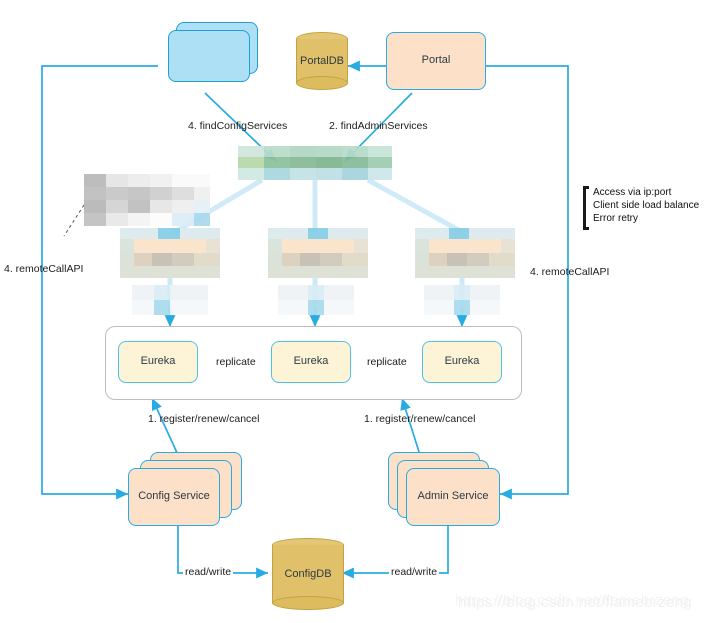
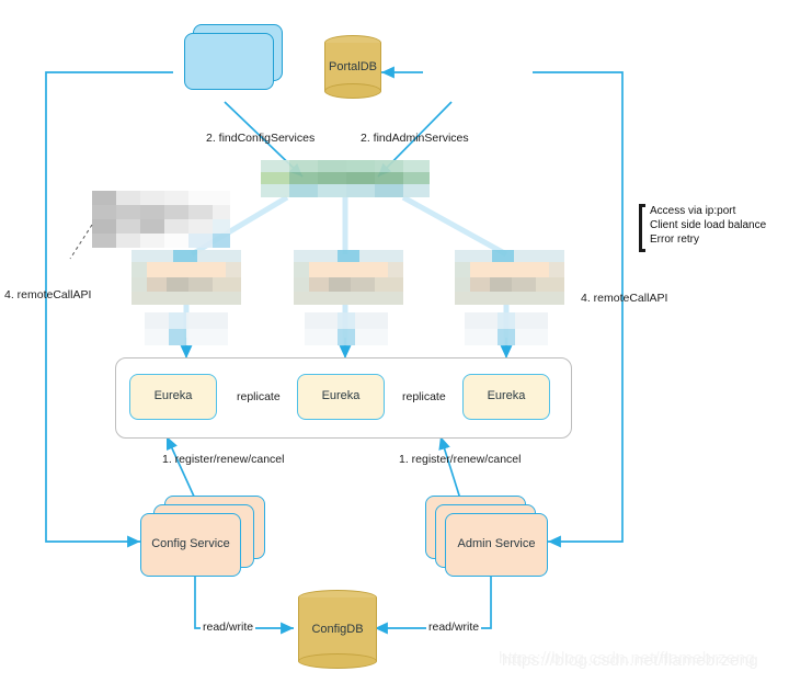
  PortalDB
- Portal
- 4. findConfigServices
+ 2. findConfigServices
  2. findAdminServices
  4. remoteCallAPI
  4. remoteCallAPI
  Access via ip:port
  Client side load balance
  Error retry
  Eureka
  Eureka
  Eureka
  replicate
  replicate
  1. register/renew/cancel
  1. register/renew/cancel
  Config Service
  Admin Service
  ConfigDB
  read/write
  read/write
